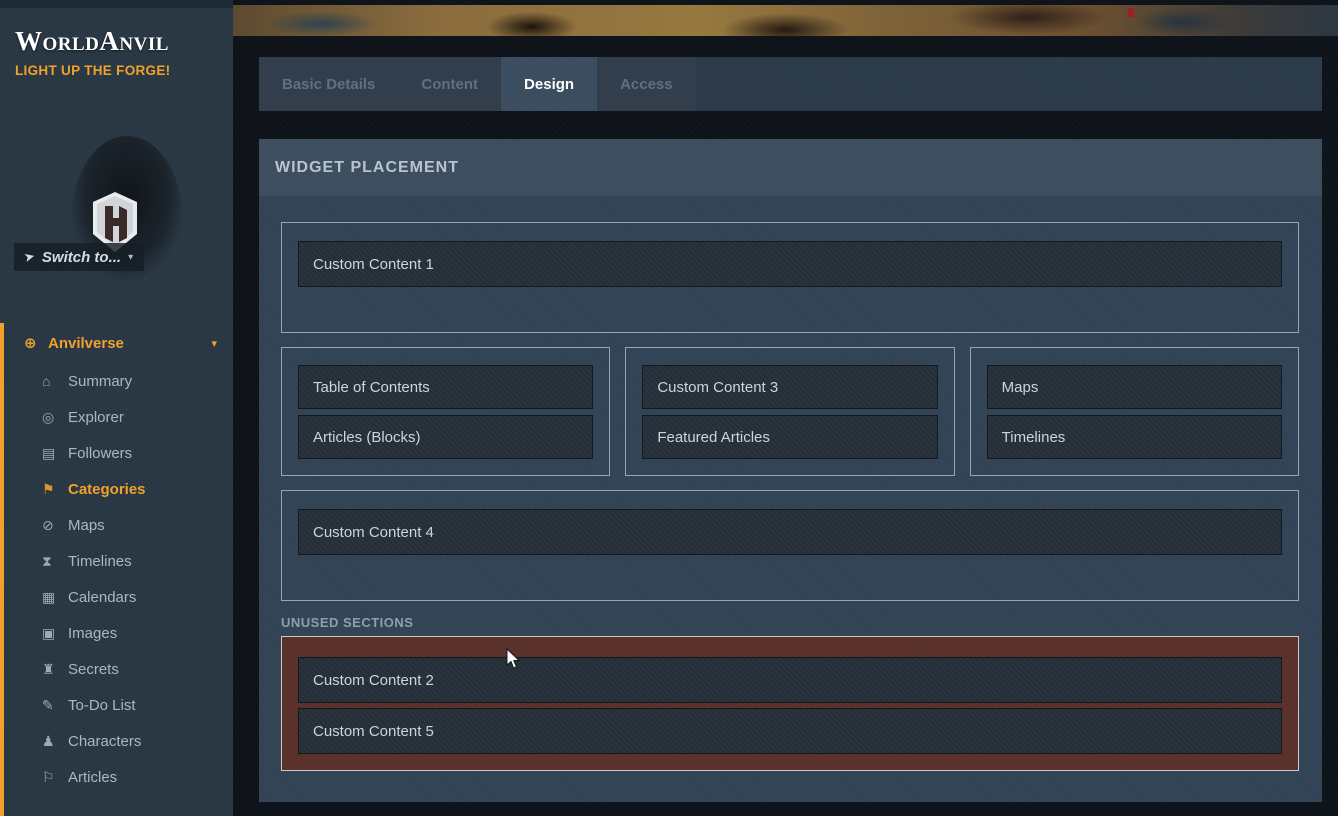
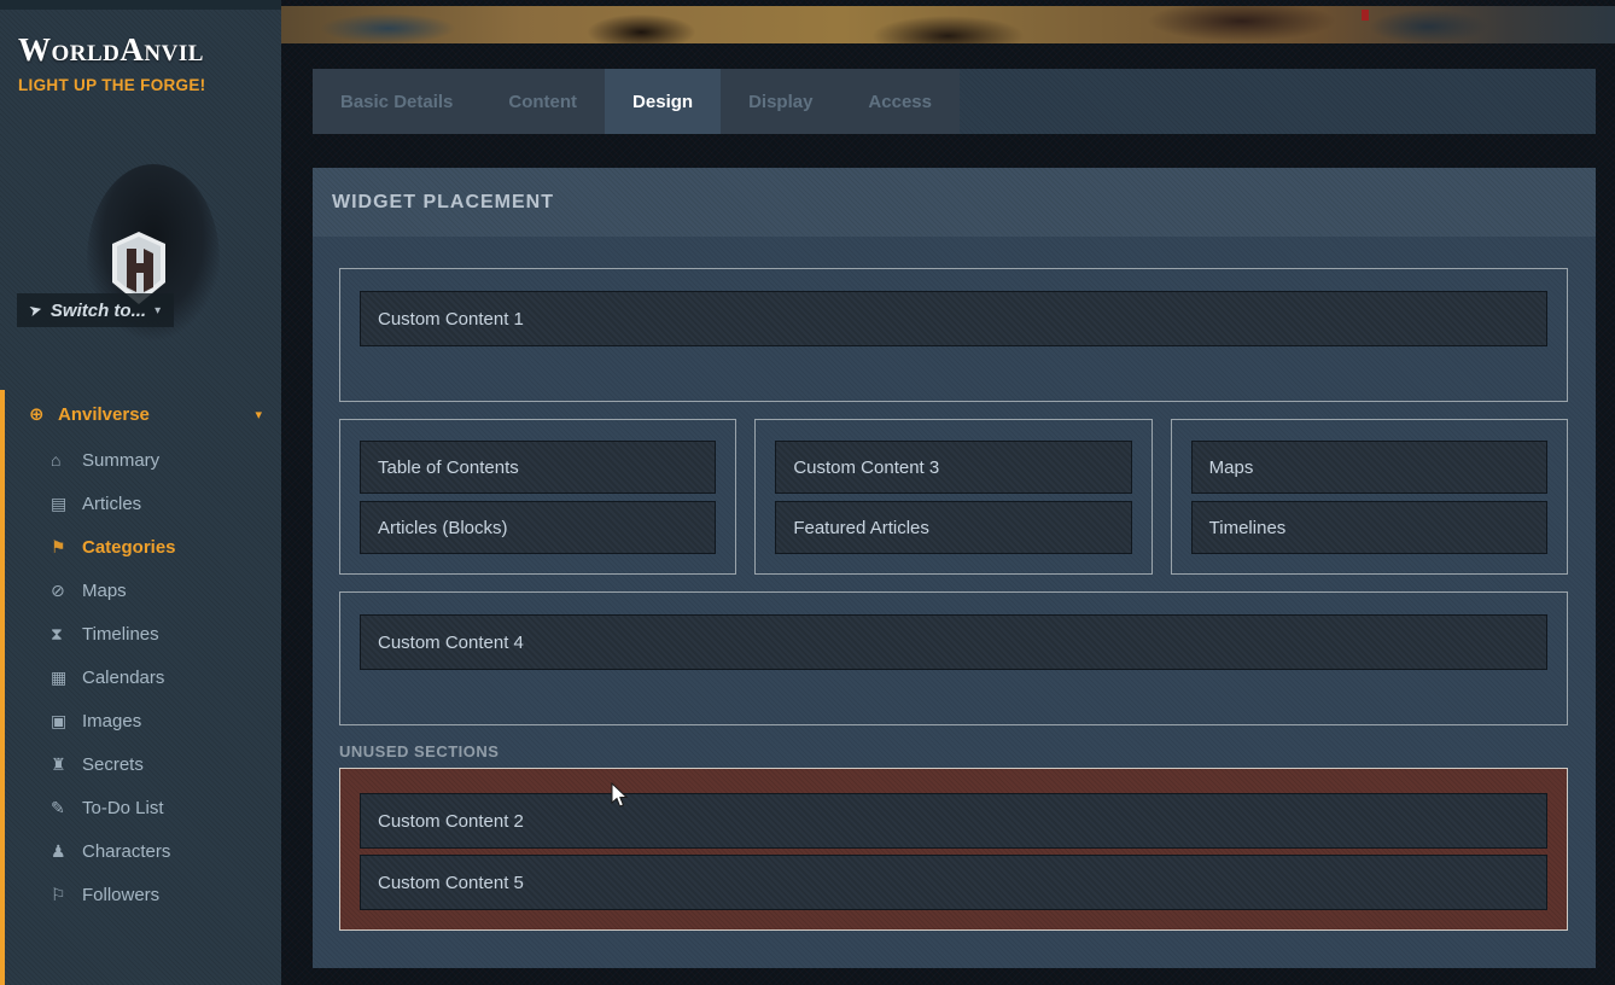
  WorldAnvil
  LIGHT UP THE FORGE!
  Switch to...
  ▾
  ⊕
  Anvilverse
  ▾
  ⌂
  Summary
- ◎
- Explorer
  ▤
- Followers
+ Articles
  ⚑
  Categories
  ⊘
  Maps
  ⧗
  Timelines
  ▦
  Calendars
  ▣
  Images
  ♜
  Secrets
  ✎
  To-Do List
  ♟
  Characters
  ⚐
- Articles
+ Followers
  Basic Details
  Content
  Design
+ Display
  Access
  WIDGET PLACEMENT
  Custom Content 1
  Table of Contents
  Articles (Blocks)
  Custom Content 3
  Featured Articles
  Maps
  Timelines
  Custom Content 4
  UNUSED SECTIONS
  Custom Content 2
  Custom Content 5
